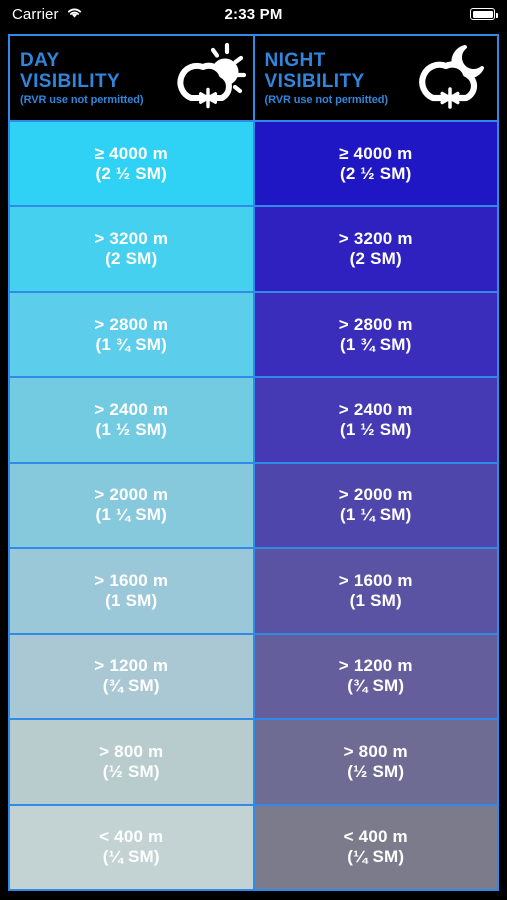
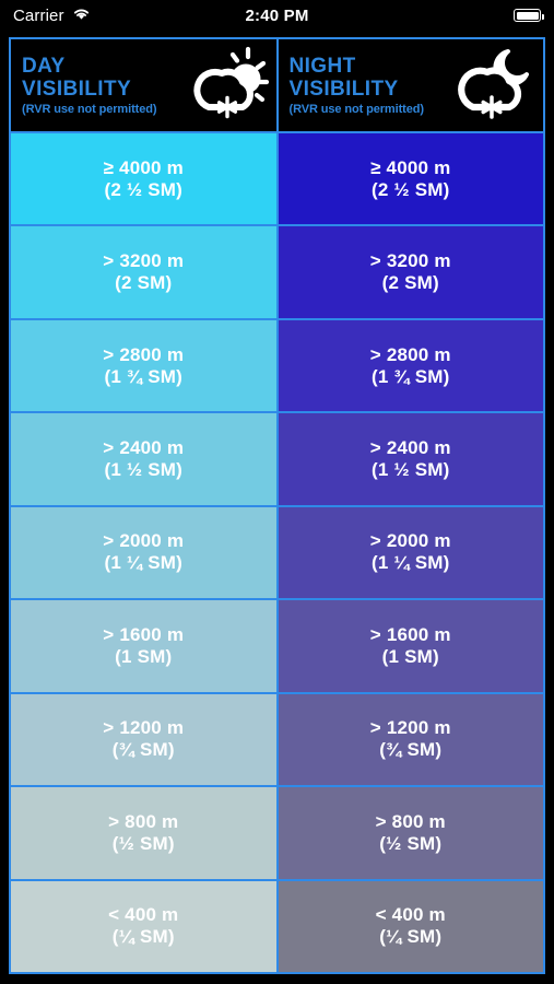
  Carrier
- 2:33 PM
+ 2:40 PM
  DAY
  VISIBILITY
  (RVR use not permitted)
  NIGHT
  VISIBILITY
  (RVR use not permitted)
  ≥ 4000 m
  (2 ½ SM)
  ≥ 4000 m
  (2 ½ SM)
  > 3200 m
  (2 SM)
  > 3200 m
  (2 SM)
  > 2800 m
  (1 ¾ SM)
  > 2800 m
  (1 ¾ SM)
  > 2400 m
  (1 ½ SM)
  > 2400 m
  (1 ½ SM)
  > 2000 m
  (1 ¼ SM)
  > 2000 m
  (1 ¼ SM)
  > 1600 m
  (1 SM)
  > 1600 m
  (1 SM)
  > 1200 m
  (¾ SM)
  > 1200 m
  (¾ SM)
  > 800 m
  (½ SM)
  > 800 m
  (½ SM)
  < 400 m
  (¼ SM)
  < 400 m
  (¼ SM)
